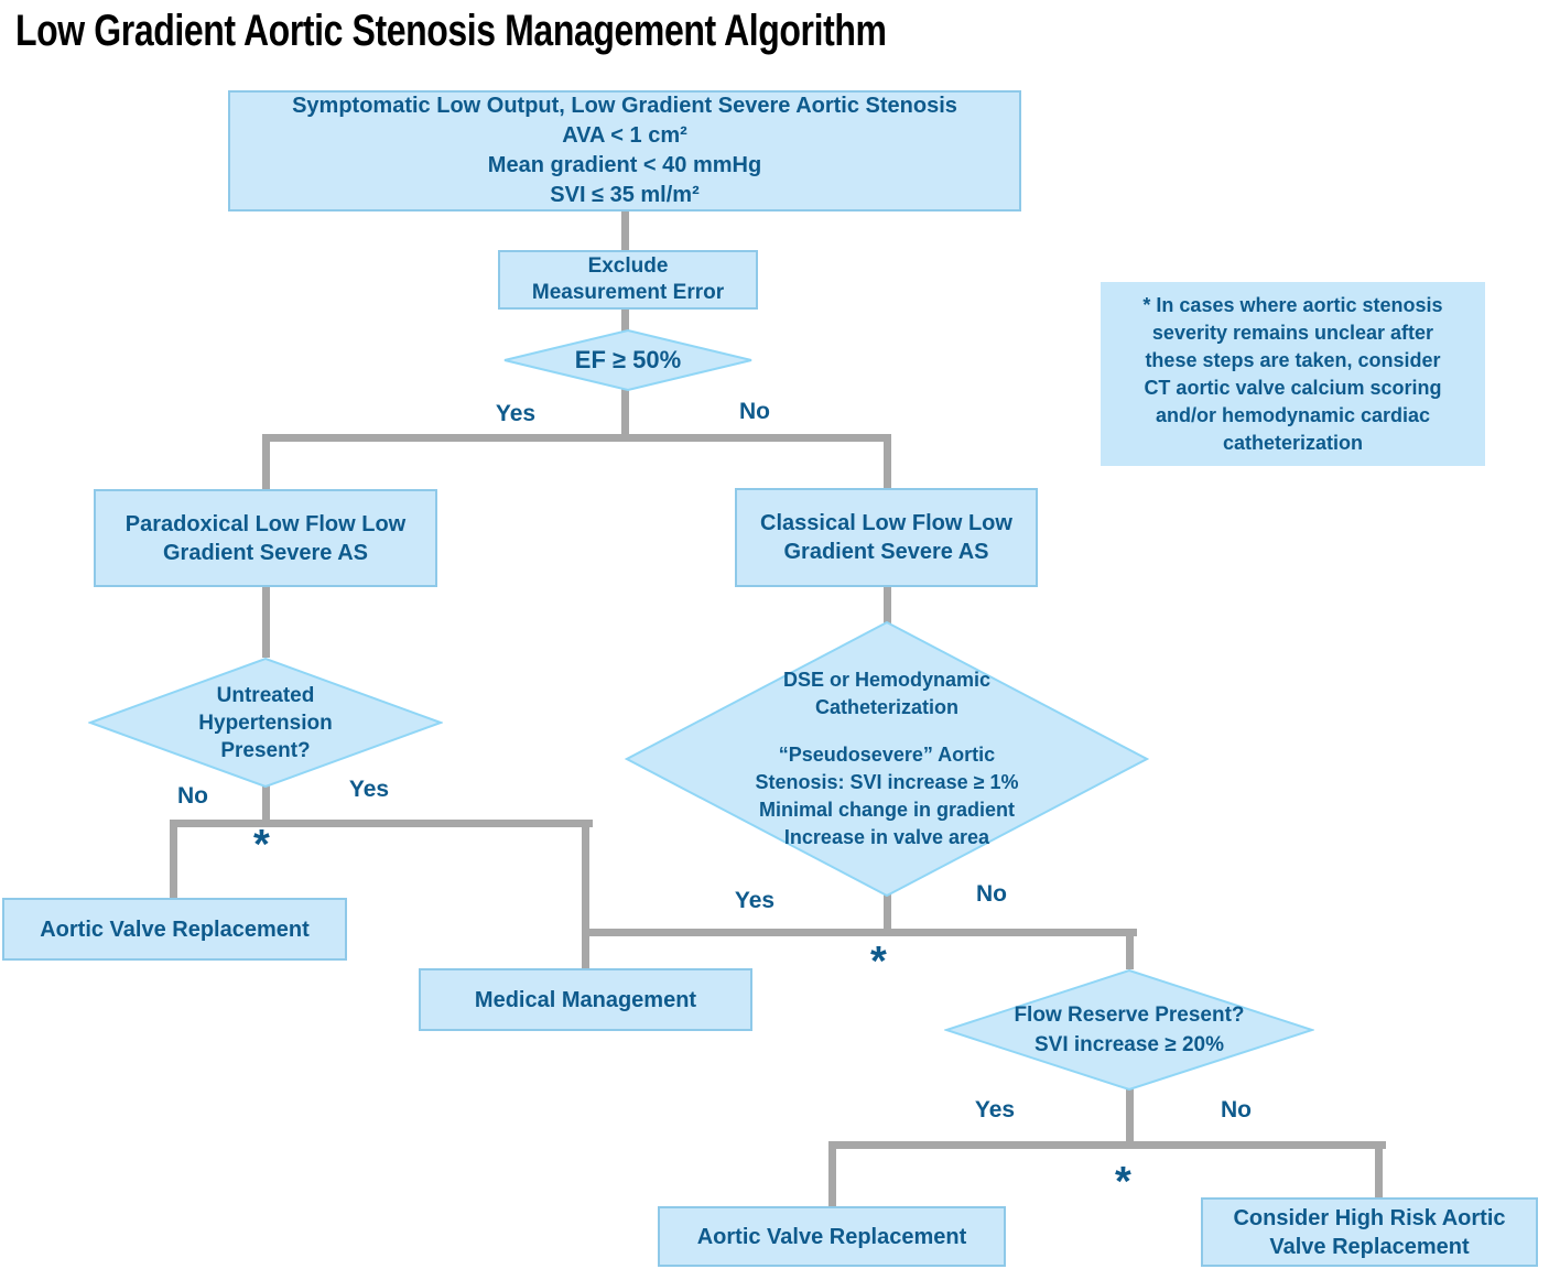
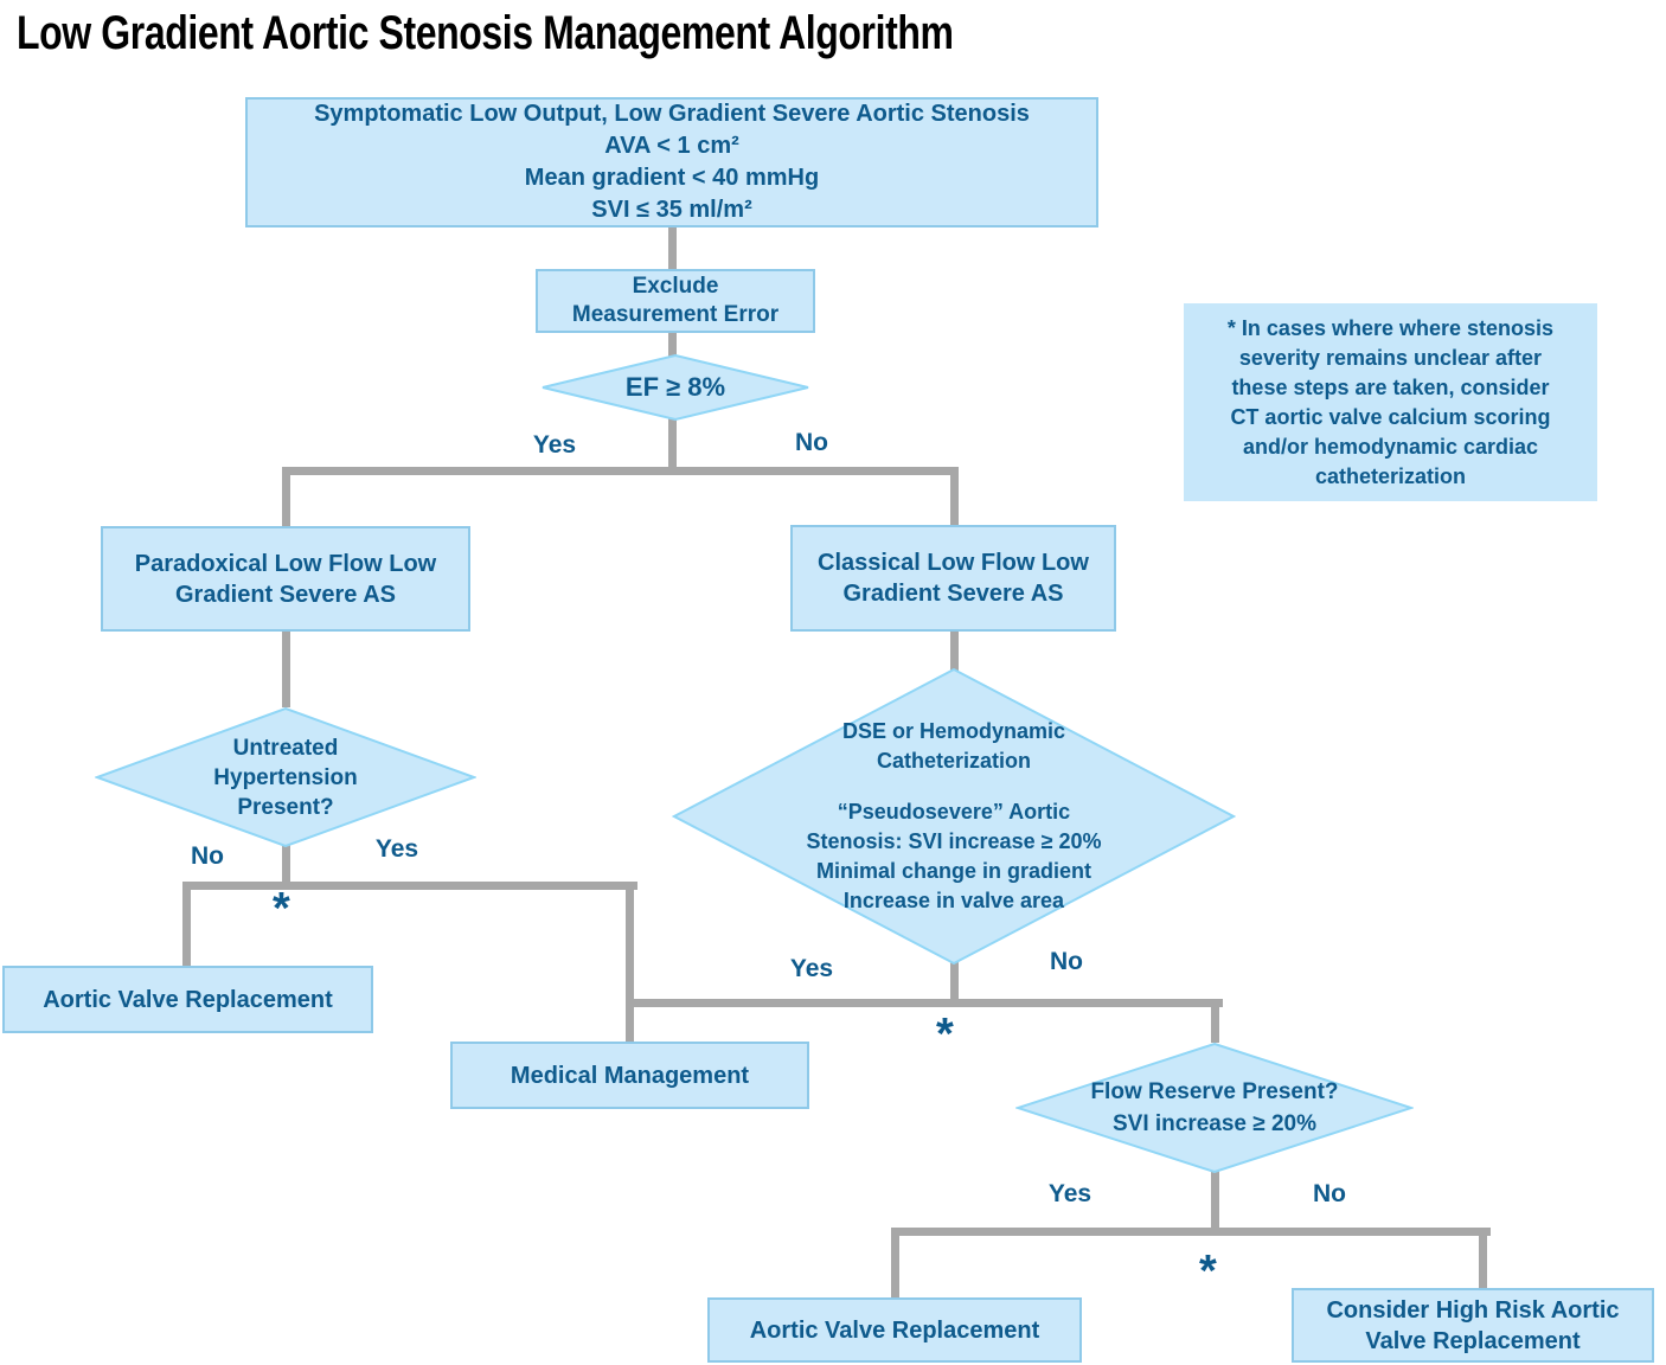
  Low Gradient Aortic Stenosis Management Algorithm
  Symptomatic Low Output, Low Gradient Severe Aortic Stenosis
  AVA < 1 cm²
  Mean gradient < 40 mmHg
  SVI ≤ 35 ml/m²
  Exclude
  Measurement Error
- EF ≥ 50%
+ EF ≥ 8%
  Yes
  No
  Paradoxical Low Flow Low
  Gradient Severe AS
  Classical Low Flow Low
  Gradient Severe AS
- * In cases where aortic stenosis
+ * In cases where where stenosis
  severity remains unclear after
  these steps are taken, consider
  CT aortic valve calcium scoring
  and/or hemodynamic cardiac
  catheterization
  Untreated
  Hypertension
  Present?
  No
  Yes
  *
  Aortic Valve Replacement
  Medical Management
  DSE or Hemodynamic
  Catheterization
  “Pseudosevere” Aortic
- Stenosis: SVI increase ≥ 1%
+ Stenosis: SVI increase ≥ 20%
  Minimal change in gradient
  Increase in valve area
  Yes
  No
  *
  Flow Reserve Present?
  SVI increase ≥ 20%
  Yes
  No
  *
  Aortic Valve Replacement
  Consider High Risk Aortic
  Valve Replacement
